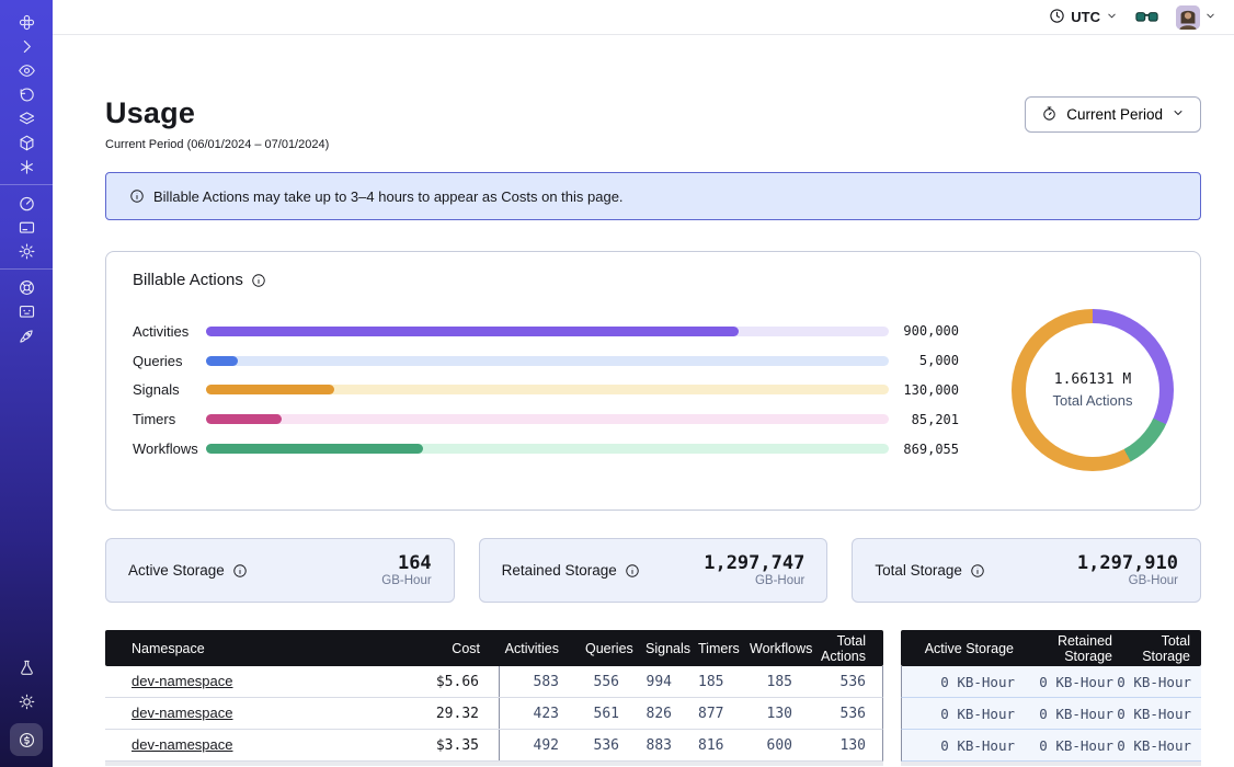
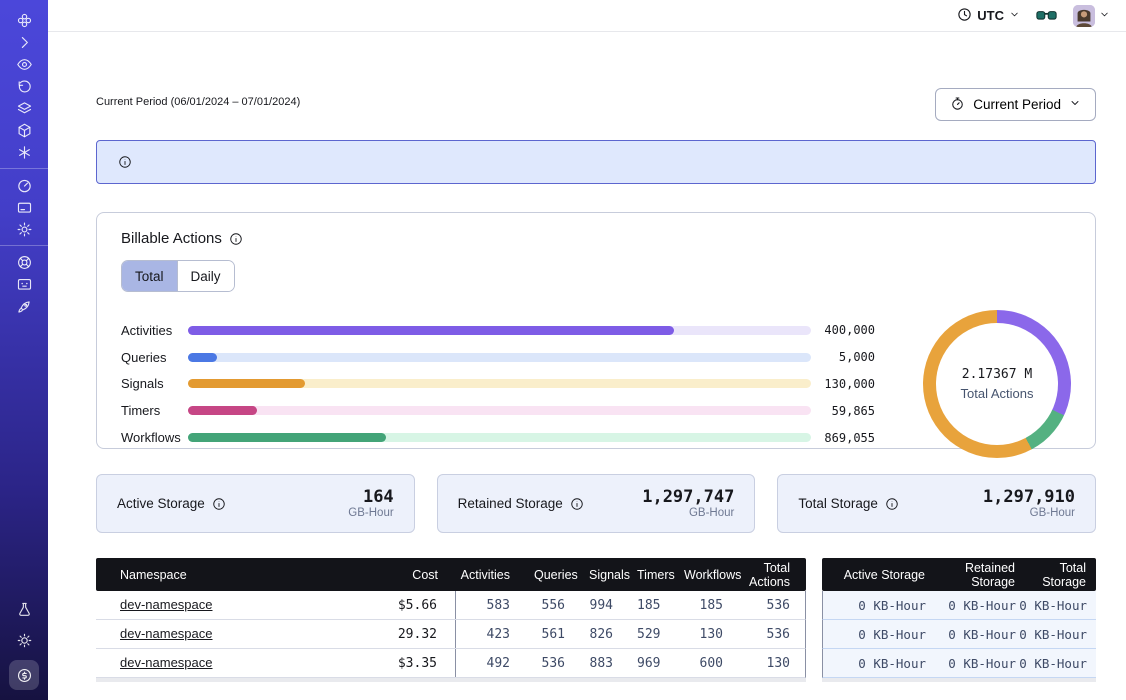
  UTC
- Usage
  Current Period (06/01/2024 – 07/01/2024)
  Current Period
- Billable Actions may take up to 3–4 hours to appear as Costs on this page.
  Billable Actions
+ Total
+ Daily
  Activities
- 900,000
+ 400,000
  Queries
  5,000
  Signals
  130,000
  Timers
- 85,201
+ 59,865
  Workflows
  869,055
- 1.66131 M
+ 2.17367 M
  Total Actions
  Active Storage
  164
  GB-Hour
  Retained Storage
  1,297,747
  GB-Hour
  Total Storage
  1,297,910
  GB-Hour
  Namespace
  Cost
  Activities
  Queries
  Signals
  Timers
  Workflows
  Total Actions
  dev-namespace
  $5.66
  583
  556
  994
  185
  185
  536
  dev-namespace
  29.32
  423
  561
  826
- 877
+ 529
  130
  536
  dev-namespace
  $3.35
  492
  536
  883
- 816
+ 969
  600
  130
  Active Storage
  Retained Storage
  Total Storage
  0 KB-Hour
  0 KB-Hour
  0 KB-Hour
  0 KB-Hour
  0 KB-Hour
  0 KB-Hour
  0 KB-Hour
  0 KB-Hour
  0 KB-Hour
